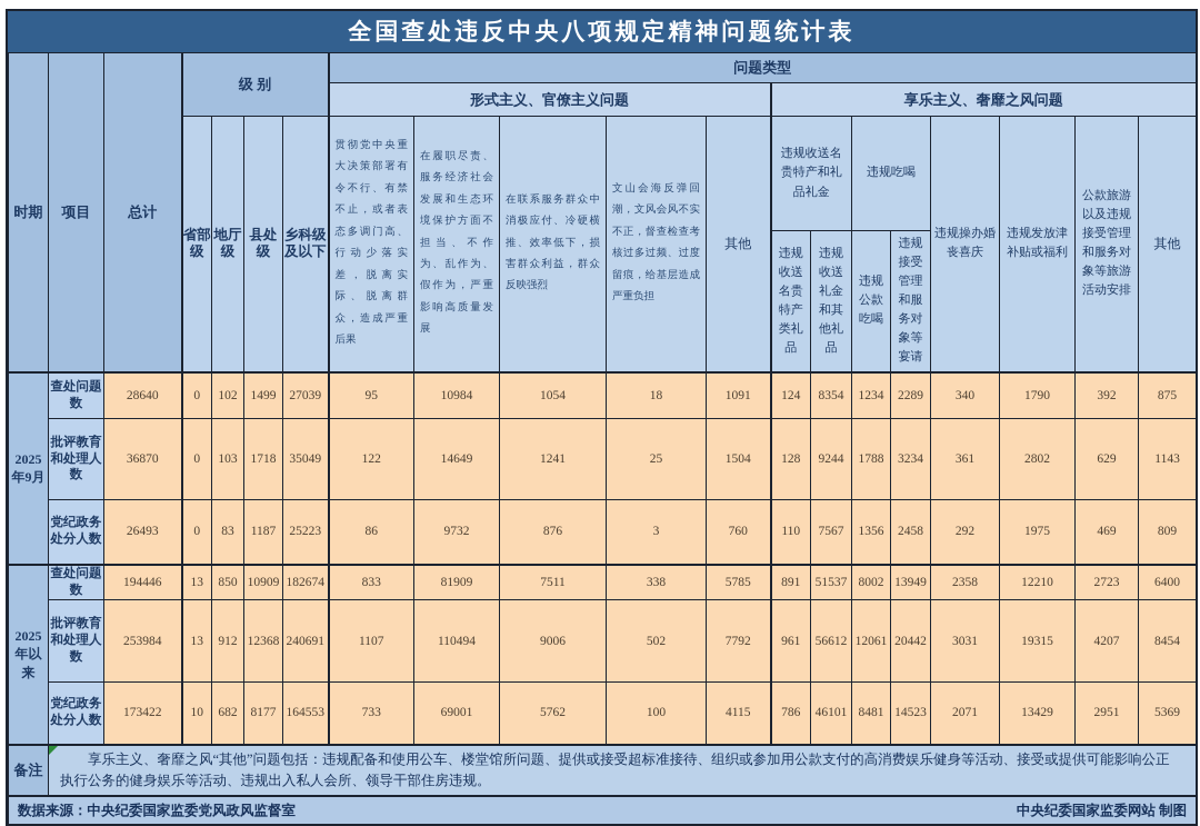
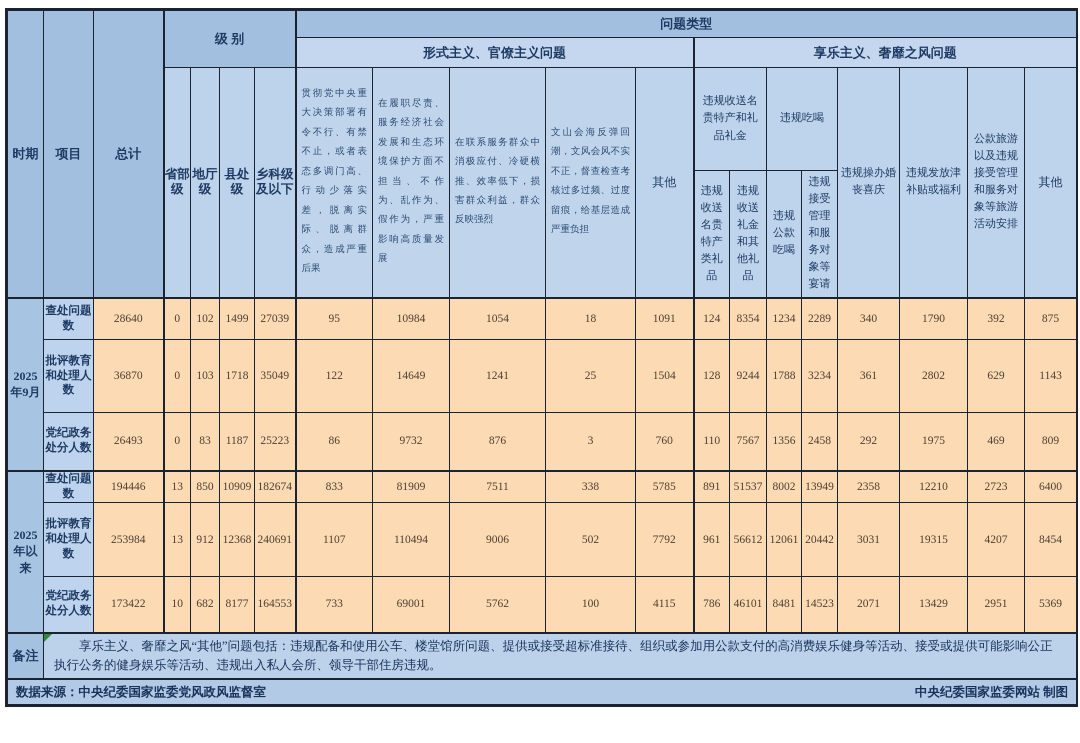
- 全国查处违反中央八项规定精神问题统计表
  时期	项目	总计	级 别	问题类型
  形式主义、官僚主义问题	享乐主义、奢靡之风问题
  省部级	地厅级	县处级	乡科级及以下	贯彻党中央重大决策部署有令不行、有禁不止，或者表态多调门高、行动少落实差，脱离实际、脱离群众，造成严重后果	在履职尽责、服务经济社会发展和生态环境保护方面不担当、不作为、乱作为、假作为，严重影响高质量发展	在联系服务群众中消极应付、冷硬横推、效率低下，损害群众利益，群众反映强烈	文山会海反弹回潮，文风会风不实不正，督查检查考核过多过频、过度留痕，给基层造成严重负担	其他	违规收送名贵特产和礼品礼金	违规吃喝	违规操办婚丧喜庆	违规发放津补贴或福利	公款旅游以及违规接受管理和服务对象等旅游活动安排	其他
  违规收送名贵特产类礼品	违规收送礼金和其他礼品	违规公款吃喝	违规接受管理和服务对象等宴请
  2025年9月	查处问题数	28640	0	102	1499	27039	95	10984	1054	18	1091	124	8354	1234	2289	340	1790	392	875
  批评教育和处理人数	36870	0	103	1718	35049	122	14649	1241	25	1504	128	9244	1788	3234	361	2802	629	1143
  党纪政务处分人数	26493	0	83	1187	25223	86	9732	876	3	760	110	7567	1356	2458	292	1975	469	809
  2025年以来	查处问题数	194446	13	850	10909	182674	833	81909	7511	338	5785	891	51537	8002	13949	2358	12210	2723	6400
  批评教育和处理人数	253984	13	912	12368	240691	1107	110494	9006	502	7792	961	56612	12061	20442	3031	19315	4207	8454
  党纪政务处分人数	173422	10	682	8177	164553	733	69001	5762	100	4115	786	46101	8481	14523	2071	13429	2951	5369
  备注	享乐主义、奢靡之风“其他”问题包括：违规配备和使用公车、楼堂馆所问题、提供或接受超标准接待、组织或参加用公款支付的高消费娱乐健身等活动、接受或提供可能影响公正执行公务的健身娱乐等活动、违规出入私人会所、领导干部住房违规。
  数据来源：中央纪委国家监委党风政风监督室 中央纪委国家监委网站 制图
